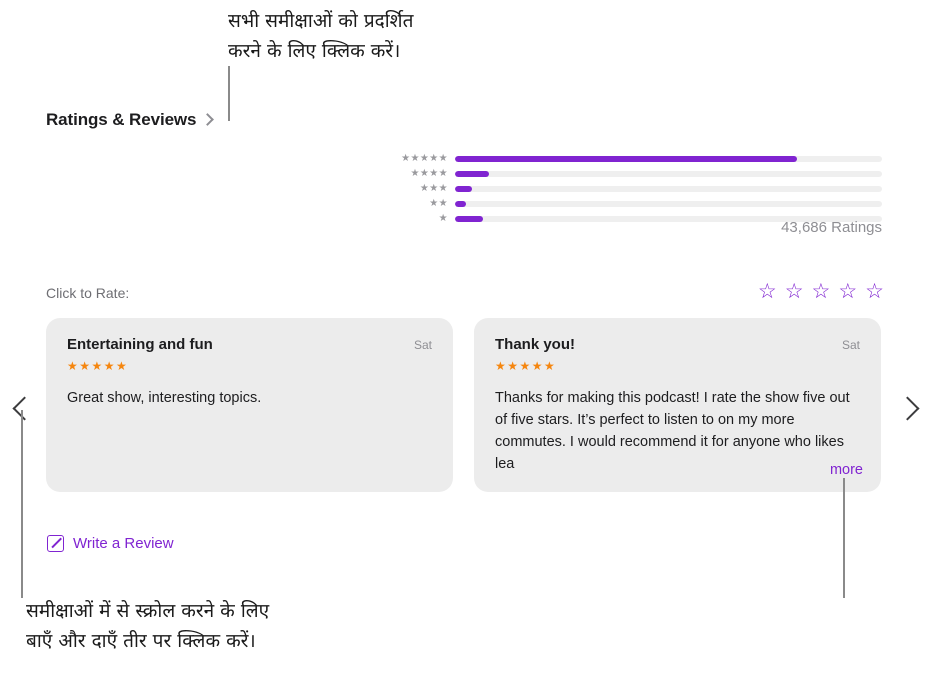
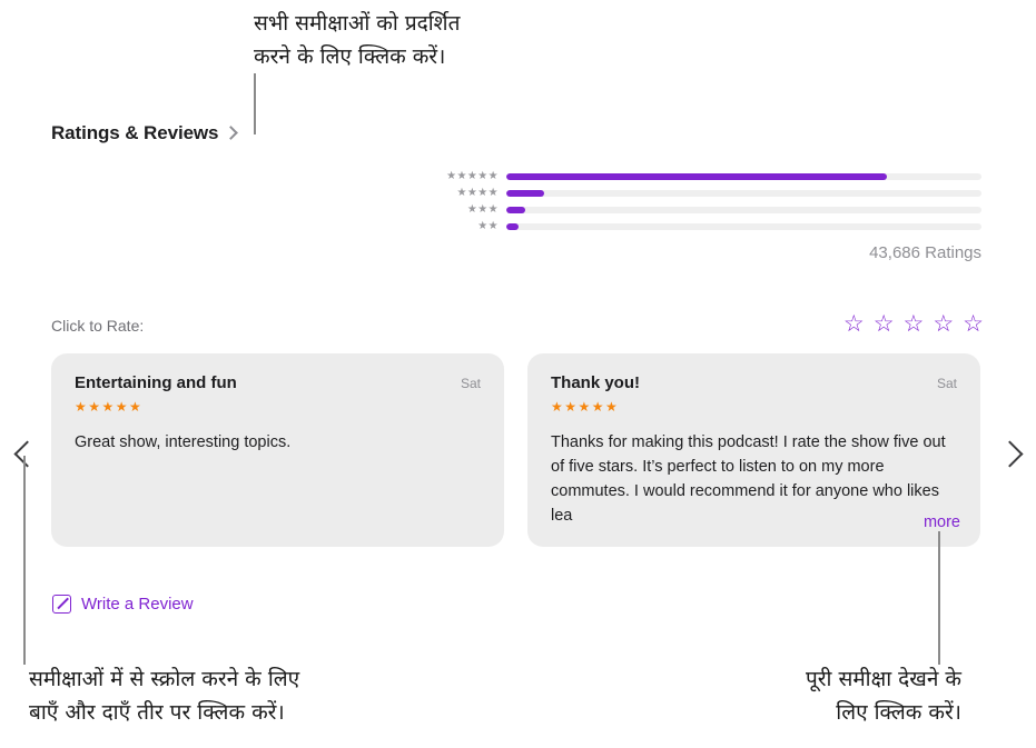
  सभी समीक्षाओं को प्रदर्शित
  करने के लिए क्लिक करें।
  Ratings & Reviews
  ★★★★★
  ★★★★
  ★★★
  ★★
- ★
  43,686 Ratings
  Click to Rate:
  ☆
  ☆
  ☆
  ☆
  ☆
  Entertaining and fun
  Sat
  ★★★★★
  Great show, interesting topics.
  Thank you!
  Sat
  ★★★★★
  Thanks for making this podcast! I rate the show five out of five stars. It’s perfect to listen to on my more commutes. I would recommend it for anyone who likes lea
  more
  Write a Review
  समीक्षाओं में से स्क्रोल करने के लिए
  बाएँ और दाएँ तीर पर क्लिक करें।
+ पूरी समीक्षा देखने के
+ लिए क्लिक करें।
